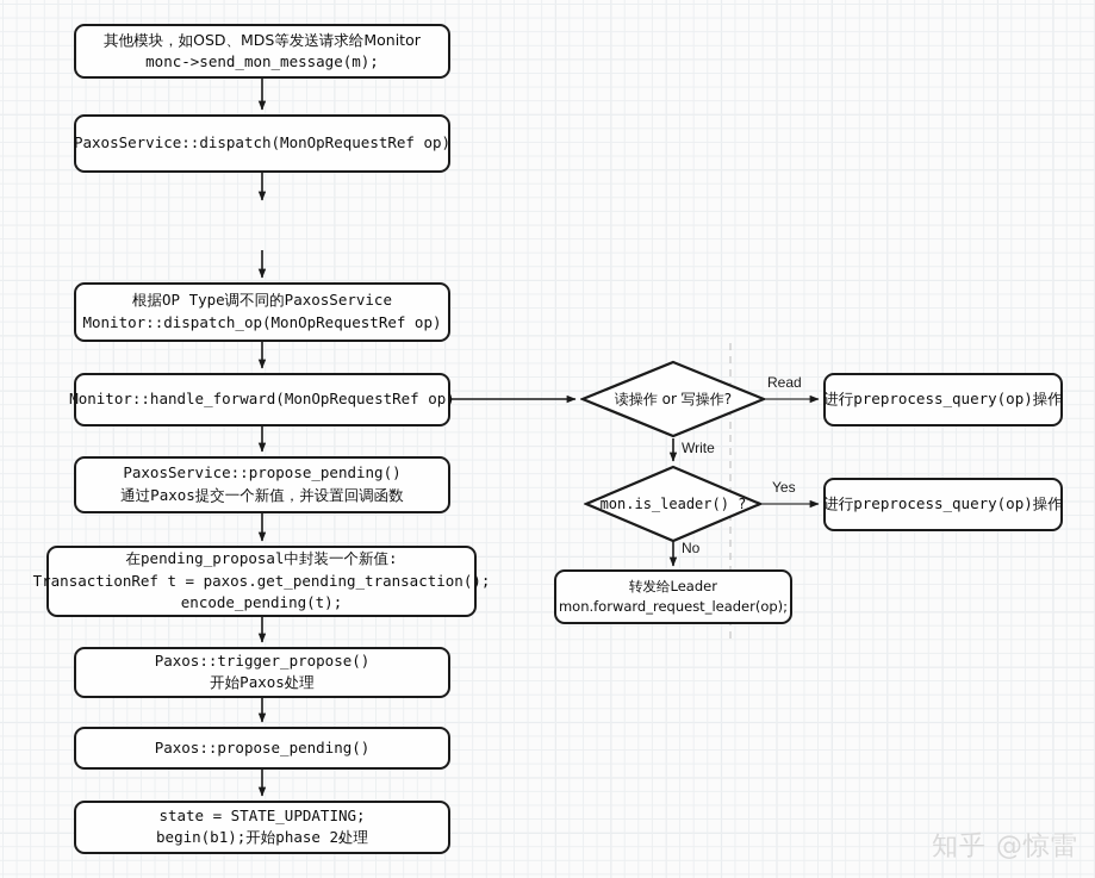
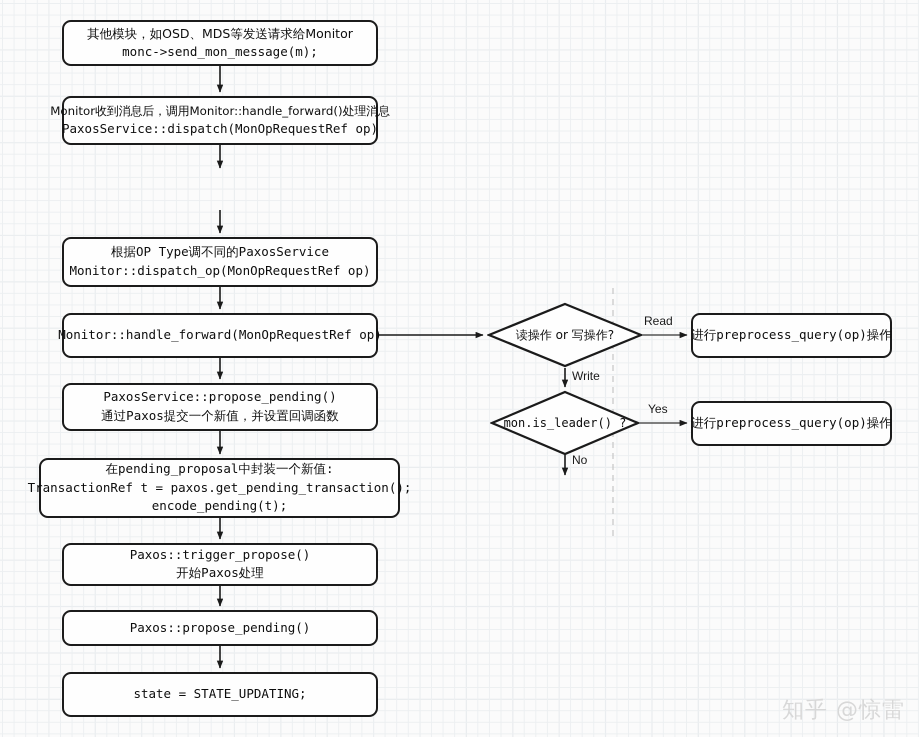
  其他模块，如OSD、MDS等发送请求给Monitor
  monc->send_mon_message(m);
+ Monitor收到消息后，调用Monitor::handle_forward()处理消息
  PaxosService::dispatch(MonOpRequestRef op)
  根据OP Type调不同的PaxosService
  Monitor::dispatch_op(MonOpRequestRef op)
  Monitor::handle_forward(MonOpRequestRef op)
  PaxosService::propose_pending()
  通过Paxos提交一个新值，并设置回调函数
  在pending_proposal中封装一个新值:
  TransactionRef t = paxos.get_pending_transaction();
  encode_pending(t);
  Paxos::trigger_propose()
  开始Paxos处理
  Paxos::propose_pending()
  state = STATE_UPDATING;
- begin(b1);开始phase 2处理
  读操作 or 写操作?
  mon.is_leader() ?
  进行preprocess_query(op)操作
  进行preprocess_query(op)操作
- 转发给Leader
- mon.forward_request_leader(op);
  Read
  Write
  Yes
  No
  知乎 @惊雷
